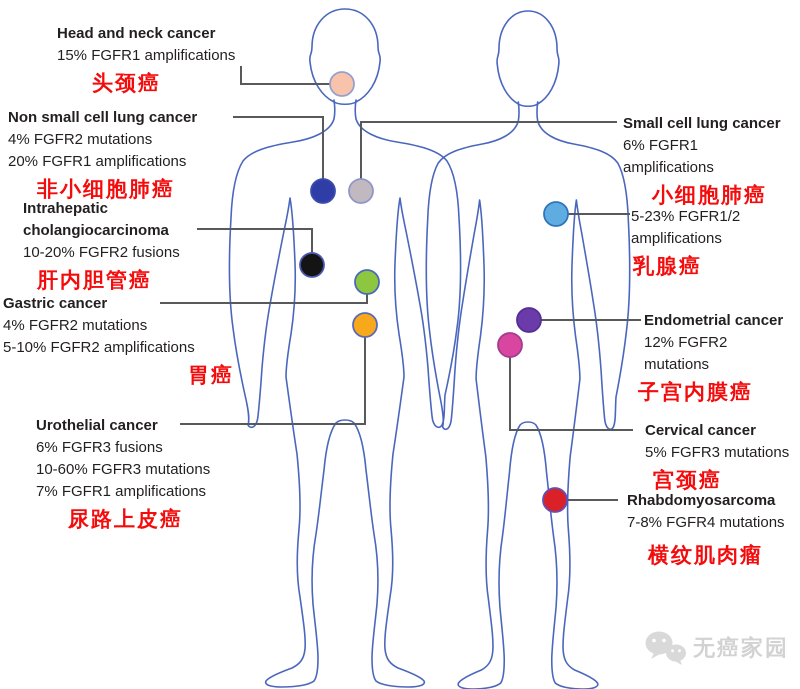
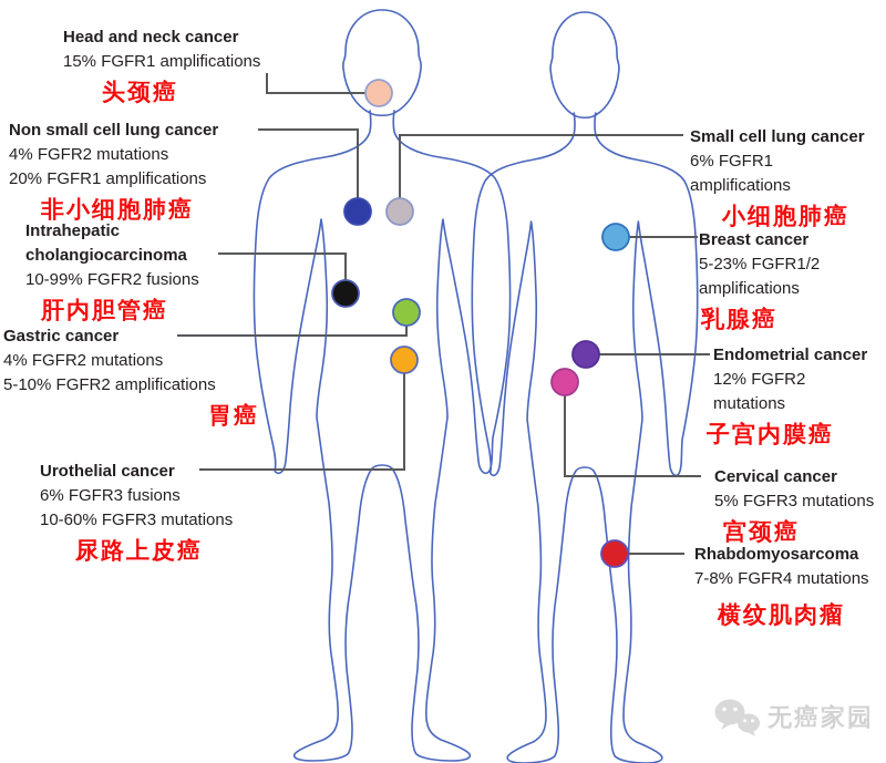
  Head and neck cancer
  15% FGFR1 amplifications
  头颈癌
  Non small cell lung cancer
  4% FGFR2 mutations
  20% FGFR1 amplifications
  非小细胞肺癌
  Intrahepatic cholangiocarcinoma
- 10-20% FGFR2 fusions
+ 10-99% FGFR2 fusions
  肝内胆管癌
  Gastric cancer
  4% FGFR2 mutations
  5-10% FGFR2 amplifications
  胃癌
  Urothelial cancer
  6% FGFR3 fusions
  10-60% FGFR3 mutations
- 7% FGFR1 amplifications
  尿路上皮癌
  Small cell lung cancer
  6% FGFR1
  amplifications
  小细胞肺癌
+ Breast cancer
  5-23% FGFR1/2
  amplifications
  乳腺癌
  Endometrial cancer
  12% FGFR2
  mutations
  子宫内膜癌
  Cervical cancer
  5% FGFR3 mutations
  宫颈癌
  Rhabdomyosarcoma
  7-8% FGFR4 mutations
  横纹肌肉瘤
  无癌家园
